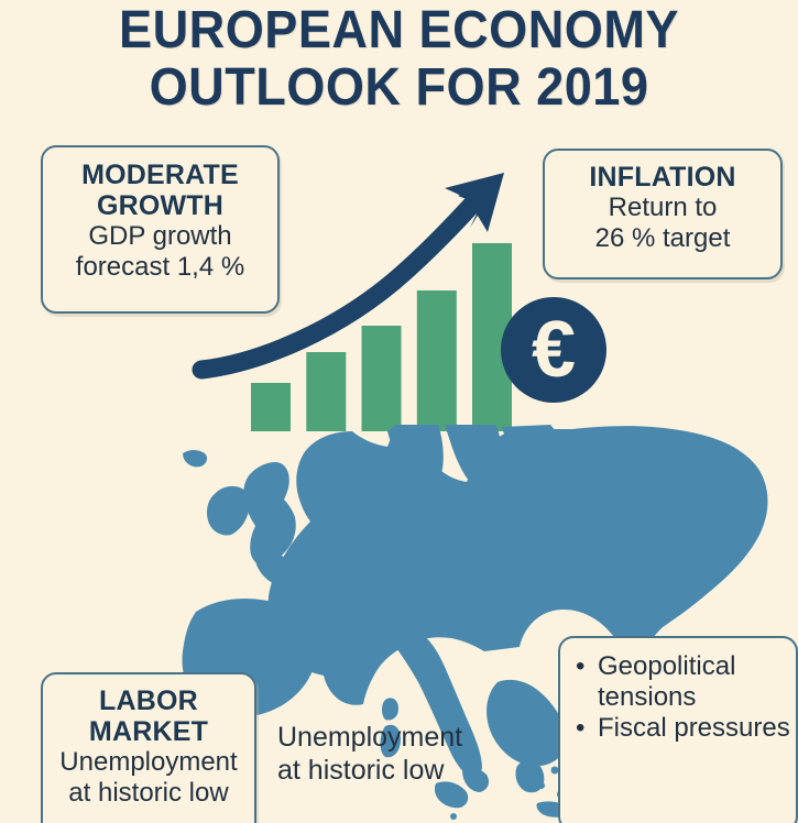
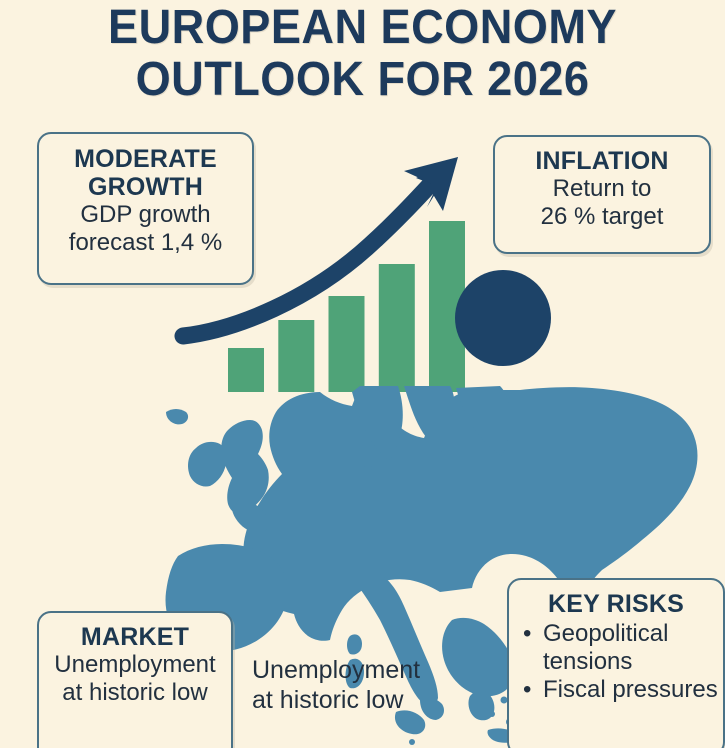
  EUROPEAN ECONOMY
- OUTLOOK FOR 2019
+ OUTLOOK FOR 2026
- €
  MODERATE
  GROWTH
  GDP growth
  forecast 1,4 %
  INFLATION
  Return to
  26 % target
- LABOR
  MARKET
  Unemployment
  at historic low
+ KEY RISKS
  Geopolitical tensions
  Fiscal pressures
  Unemployment
  at historic low
